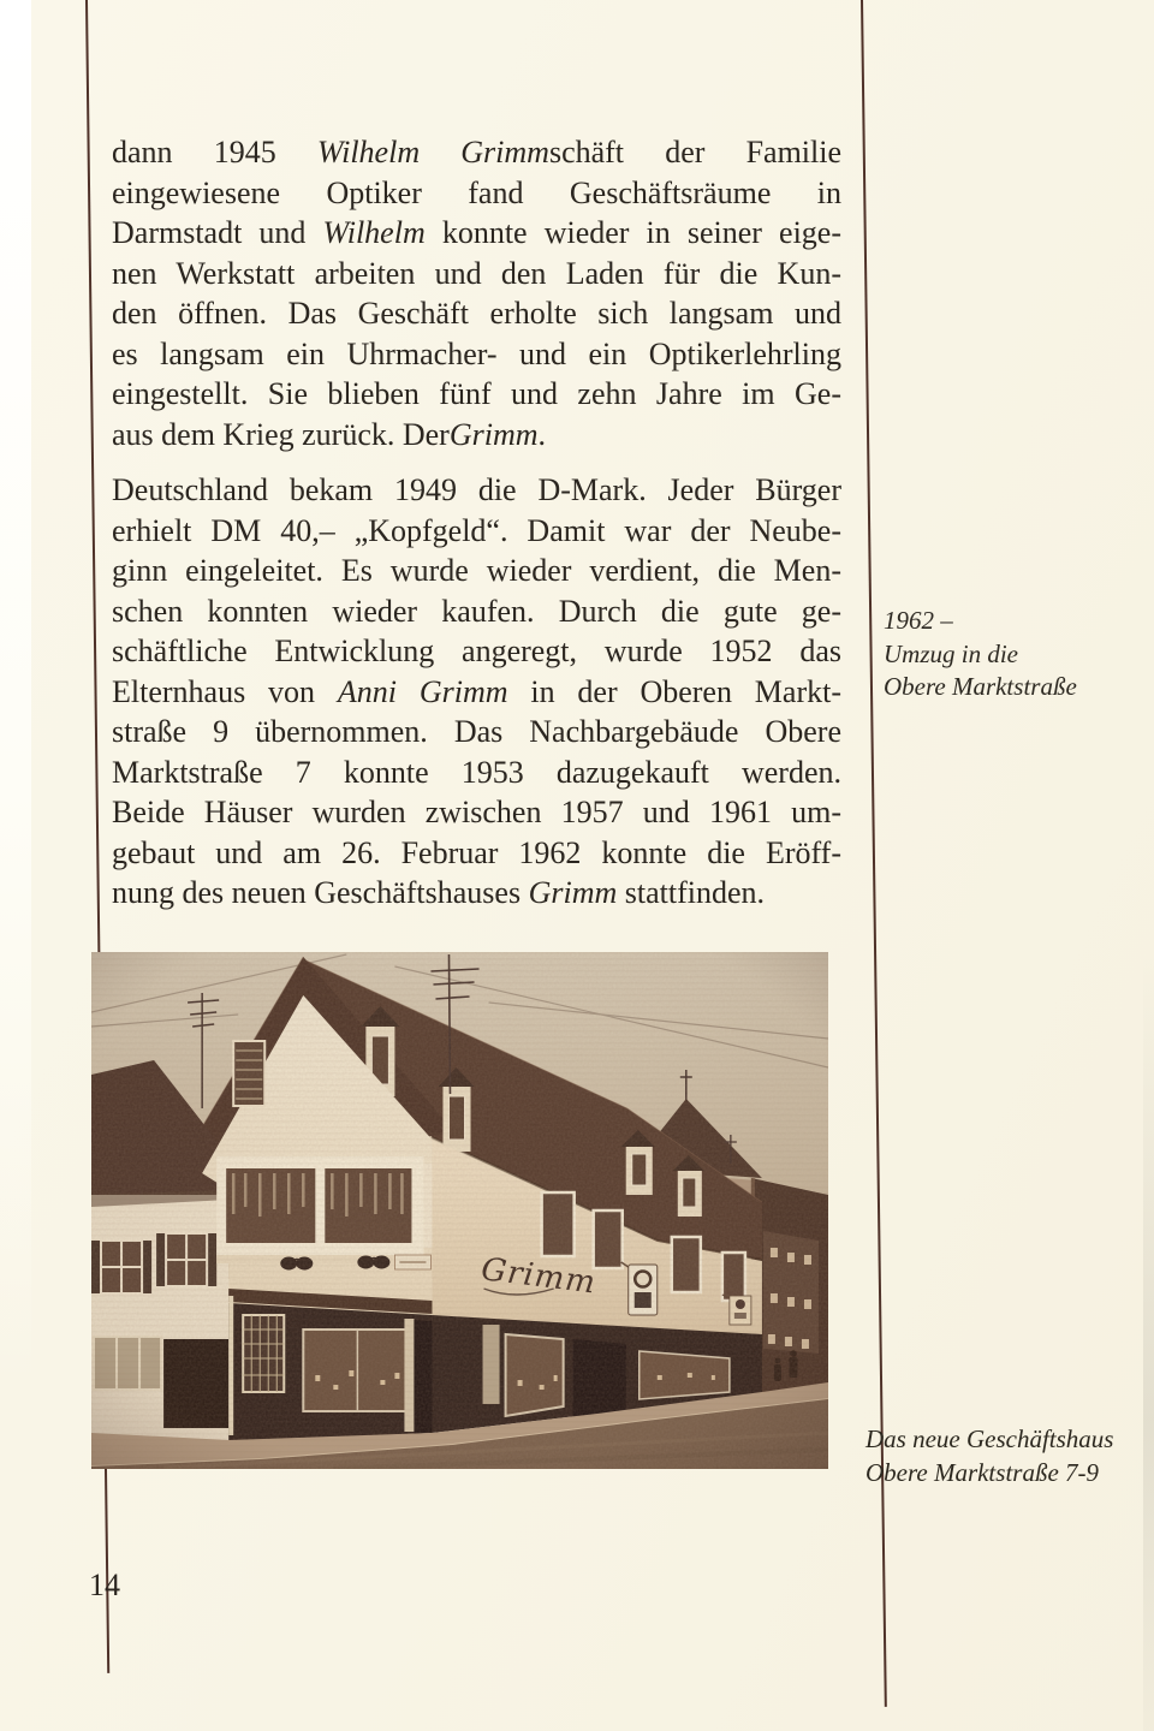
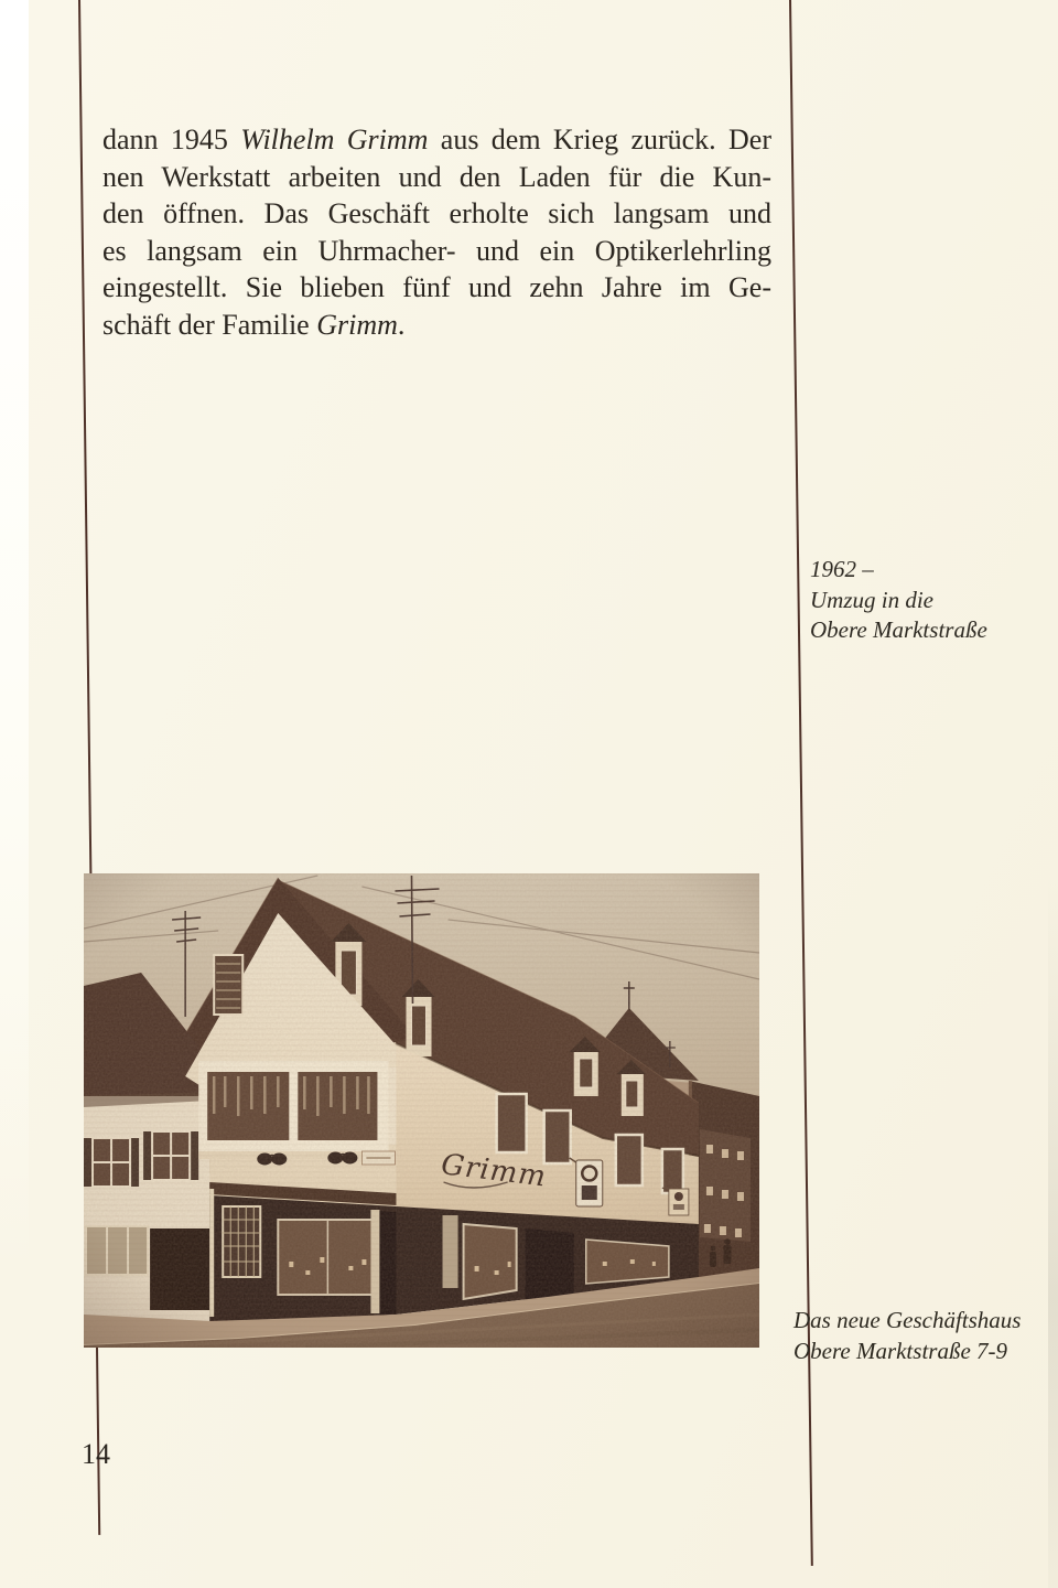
- dann 1945 Wilhelm Grimmschäft der Familie
+ dann 1945 Wilhelm Grimm aus dem Krieg zurück. Der
- eingewiesene Optiker fand Geschäftsräume in
- Darmstadt und Wilhelm konnte wieder in seiner eige-
  nen Werkstatt arbeiten und den Laden für die Kun-
  den öffnen. Das Geschäft erholte sich langsam und
  es langsam ein Uhrmacher- und ein Optikerlehrling
  eingestellt. Sie blieben fünf und zehn Jahre im Ge-
- aus dem Krieg zurück. DerGrimm.
+ schäft der Familie Grimm.
- Deutschland bekam 1949 die D-Mark. Jeder Bürger
- erhielt DM 40,– „Kopfgeld“. Damit war der Neube-
- ginn eingeleitet. Es wurde wieder verdient, die Men-
- schen konnten wieder kaufen. Durch die gute ge-
- schäftliche Entwicklung angeregt, wurde 1952 das
- Elternhaus von Anni Grimm in der Oberen Markt-
- straße 9 übernommen. Das Nachbargebäude Obere
- Marktstraße 7 konnte 1953 dazugekauft werden.
- Beide Häuser wurden zwischen 1957 und 1961 um-
- gebaut und am 26. Februar 1962 konnte die Eröff-
- nung des neuen Geschäftshauses Grimm stattfinden.
  1962 –
  Umzug in die
  Obere Marktstraße
  Das neue Geschäftshaus
  Obere Marktstraße 7-9
  14
